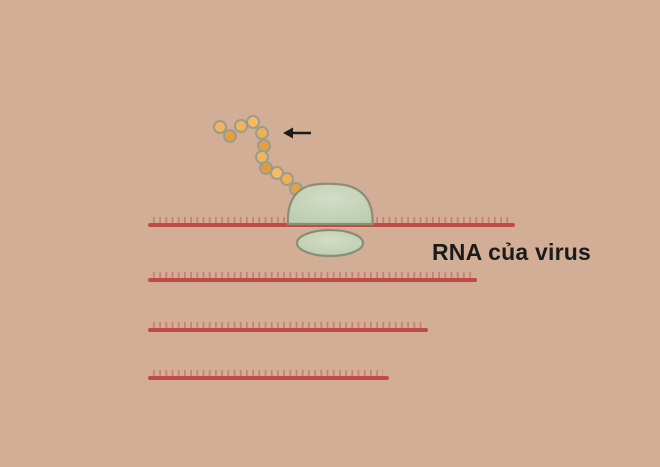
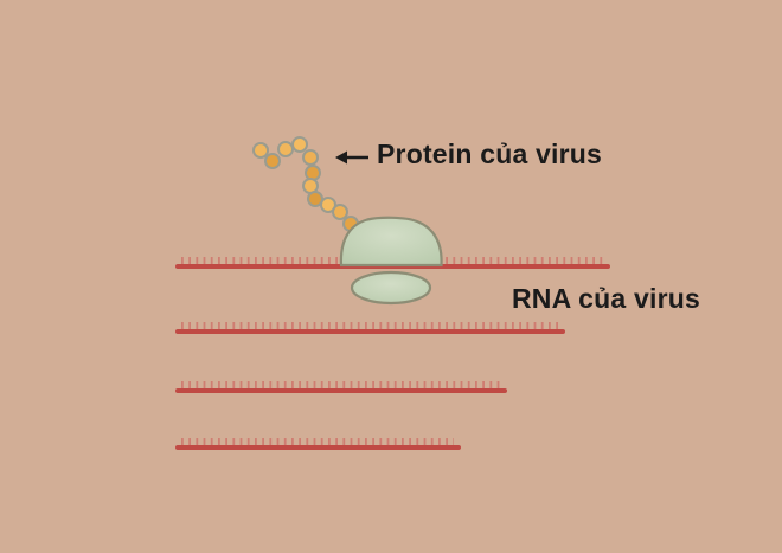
+ Protein của virus
  RNA của virus
